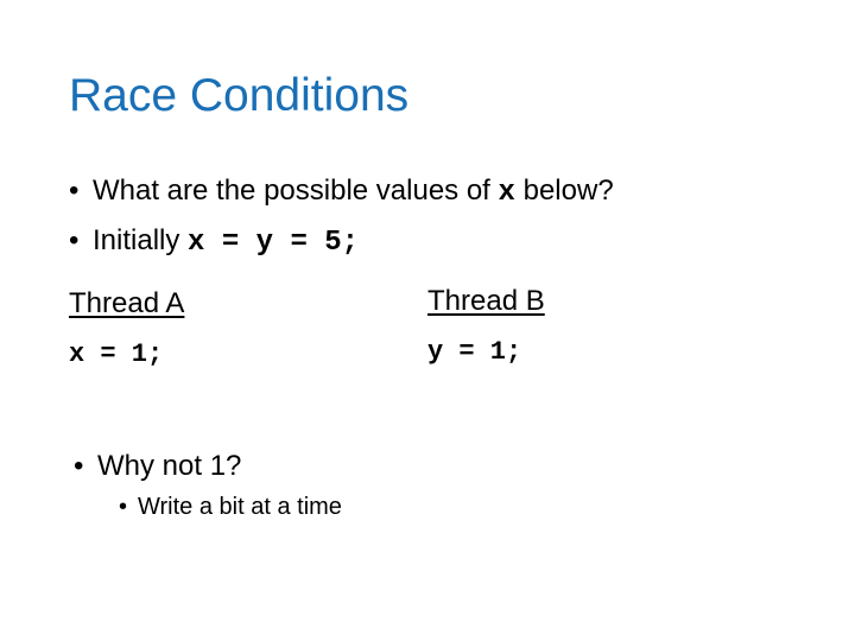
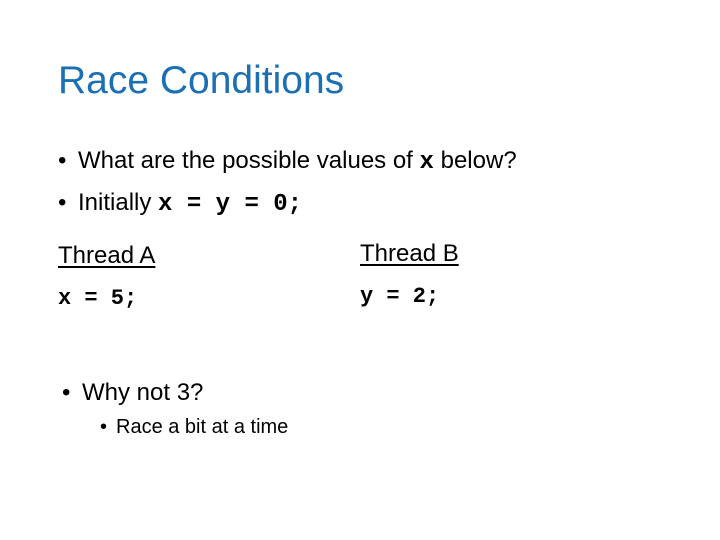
  Race Conditions
  • What are the possible values of x below?
- • Initially x = y = 5;
+ • Initially x = y = 0;
  Thread A
- x = 1;
+ x = 5;
  Thread B
- y = 1;
+ y = 2;
- • Why not 1?
+ • Why not 3?
- • Write a bit at a time
+ • Race a bit at a time
